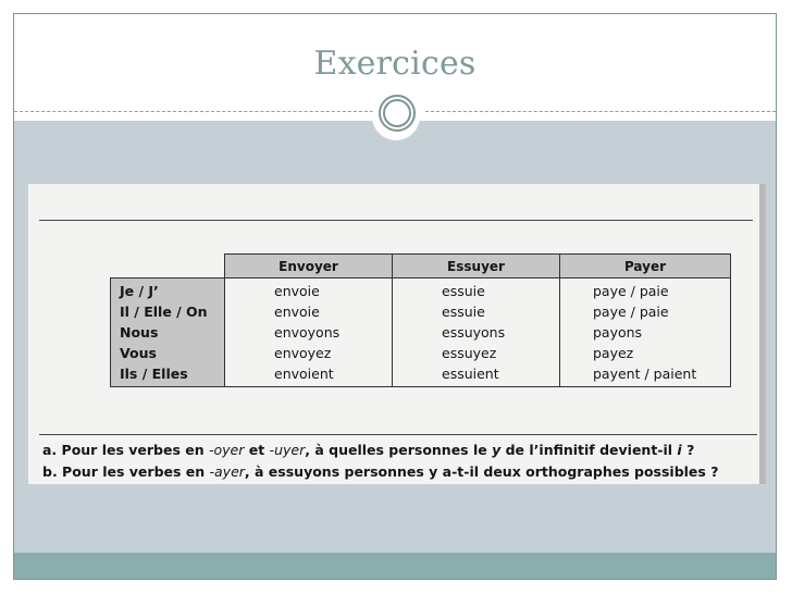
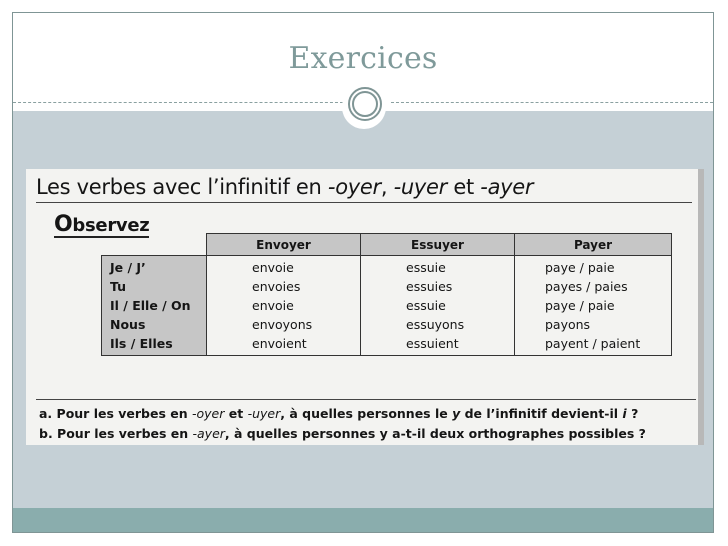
  Exercices
+ Les verbes avec l’infinitif en -oyer, -uyer et -ayer
+ Observez
  	Envoyer	Essuyer	Payer
  Je / J’	envoie	essuie	paye / paie
+ Tu	envoies	essuies	payes / paies
  Il / Elle / On	envoie	essuie	paye / paie
  Nous	envoyons	essuyons	payons
- Vous	envoyez	essuyez	payez
  Ils / Elles	envoient	essuient	payent / paient
  a. Pour les verbes en -oyer et -uyer, à quelles personnes le y de l’infinitif devient-il i ?
- b. Pour les verbes en -ayer, à essuyons personnes y a-t-il deux orthographes possibles ?
+ b. Pour les verbes en -ayer, à quelles personnes y a-t-il deux orthographes possibles ?
